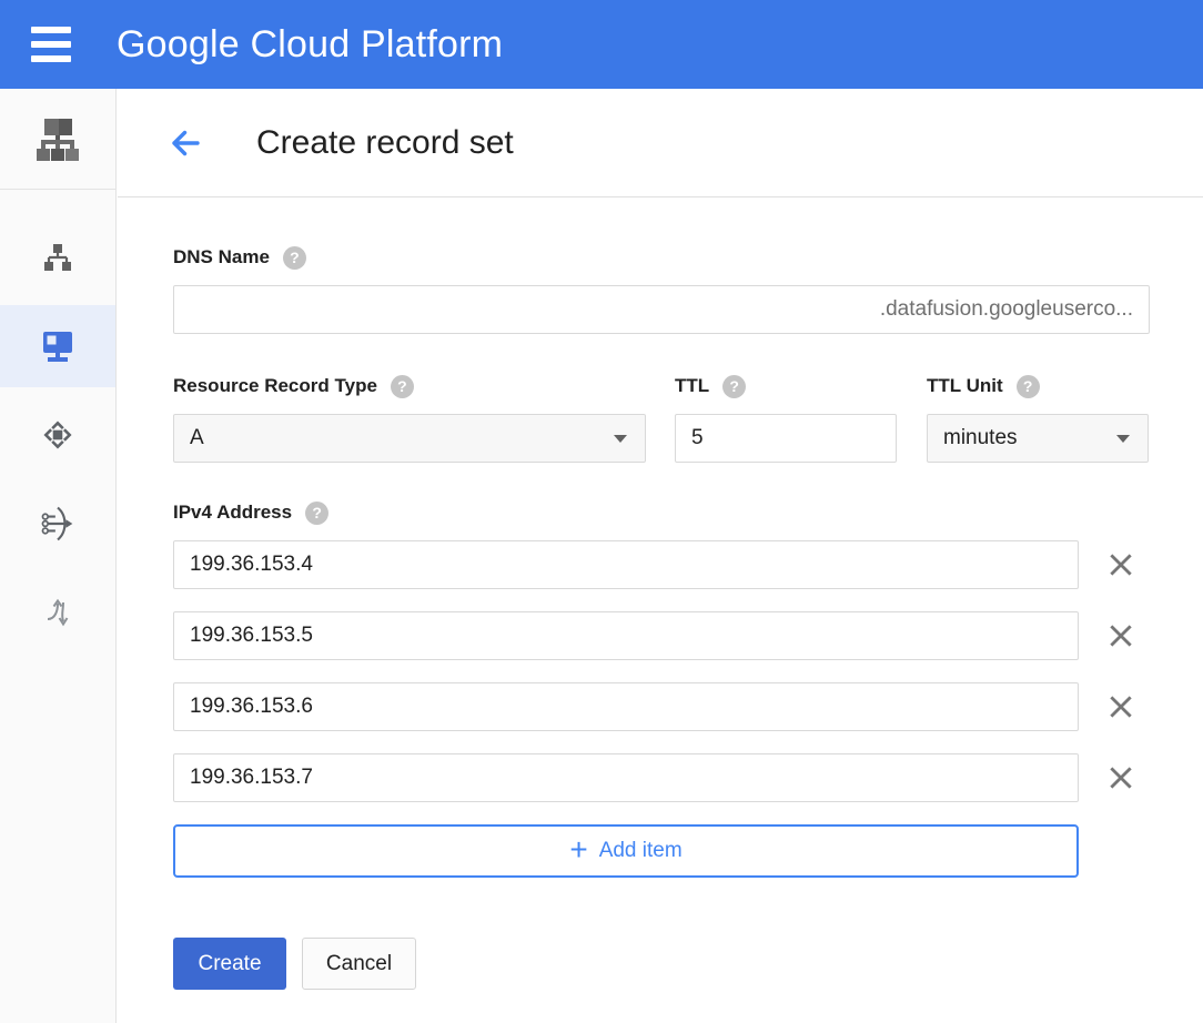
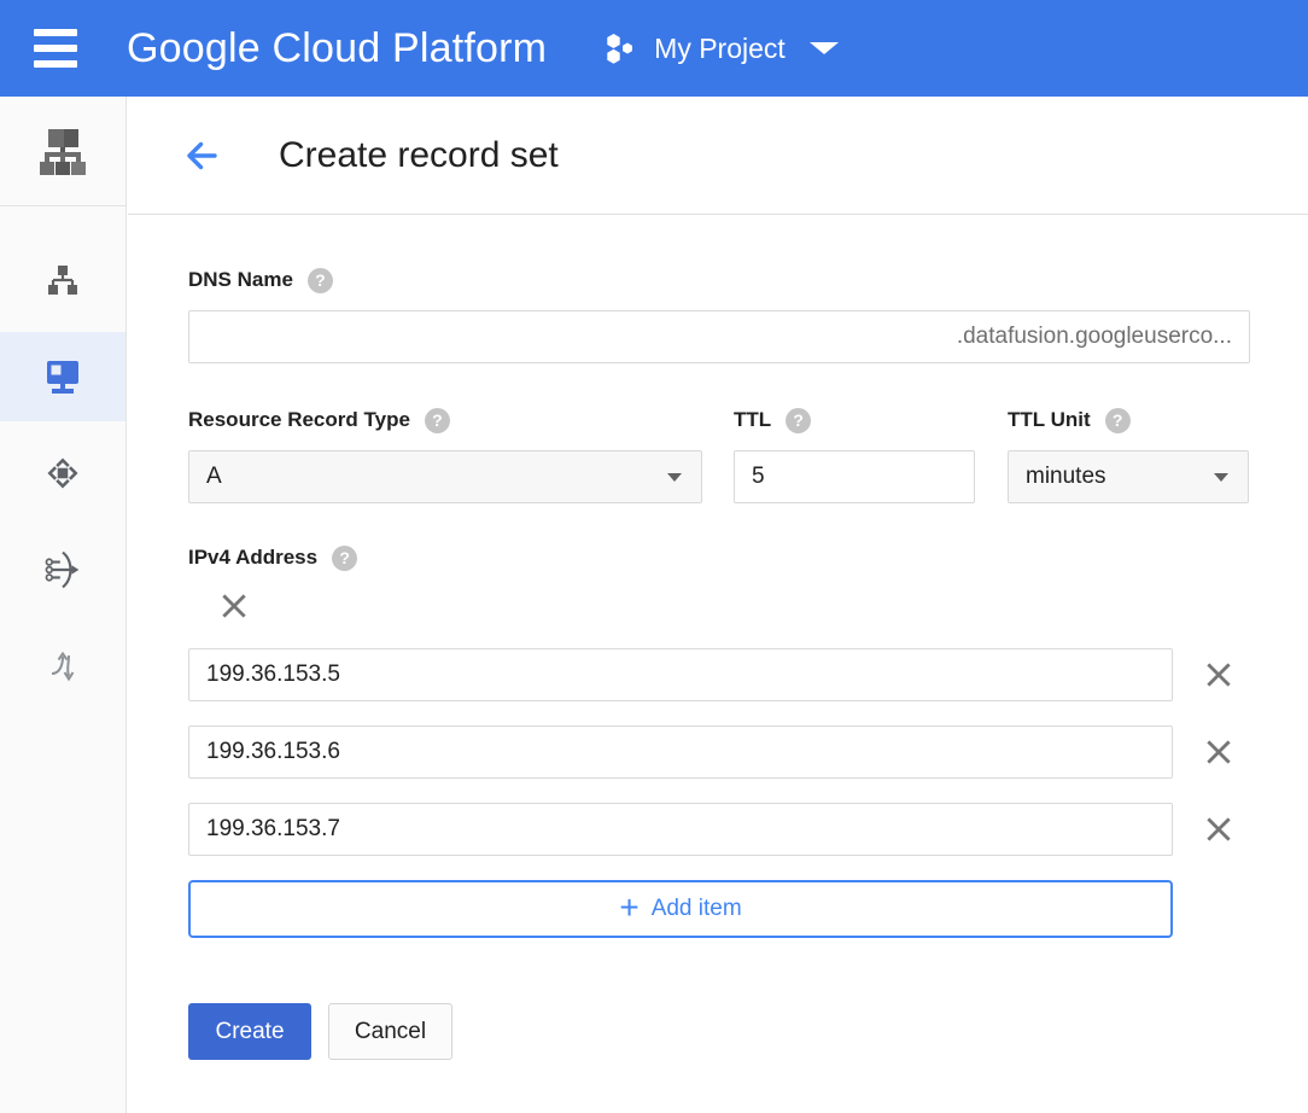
  Google Cloud Platform
+ My Project
  Create record set
  DNS Name
  ?
  .datafusion.googleuserco...
  Resource Record Type
  ?
  A
  TTL
  ?
  5
  TTL Unit
  ?
  minutes
  IPv4 Address
  ?
- 199.36.153.4
  199.36.153.5
  199.36.153.6
  199.36.153.7
  +
  Add item
  Create
  Cancel
